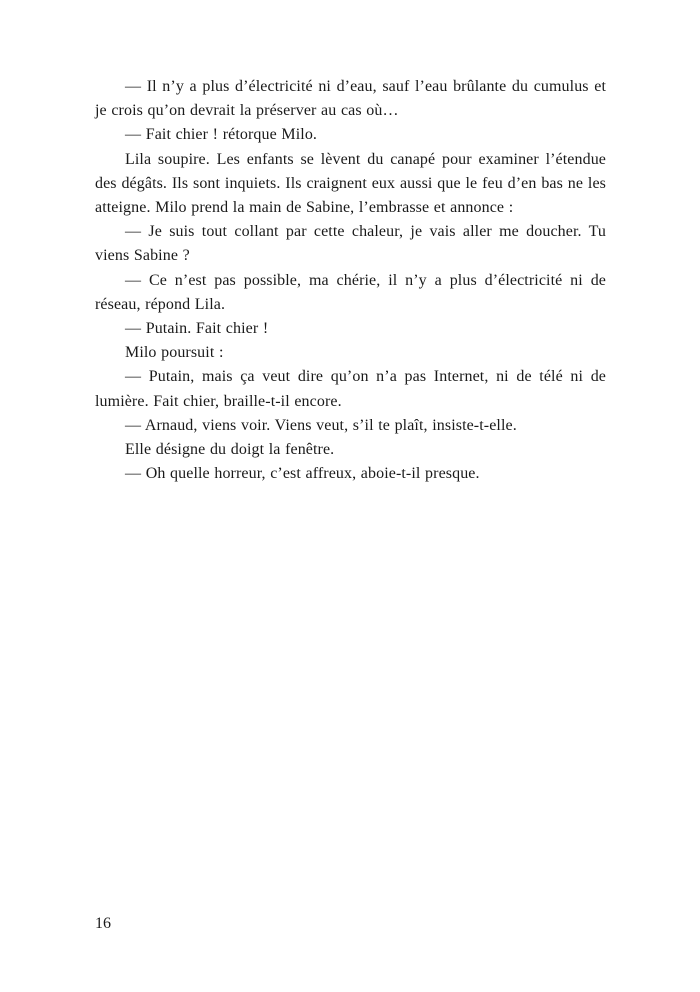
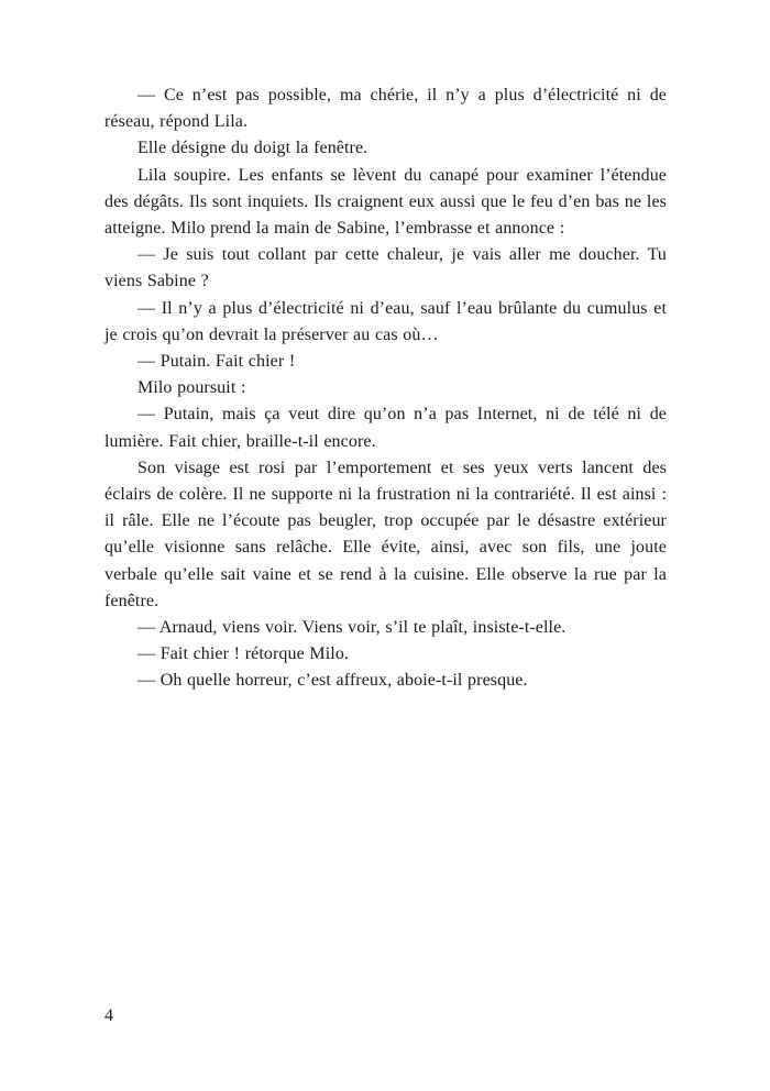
- — Il n’y a plus d’électricité ni d’eau, sauf l’eau brûlante du cumulus et je crois qu’on devrait la préserver au cas où…
+ — Ce n’est pas possible, ma chérie, il n’y a plus d’électricité ni de réseau, répond Lila.
- — Fait chier ! rétorque Milo.
+ Elle désigne du doigt la fenêtre.
  Lila soupire. Les enfants se lèvent du canapé pour examiner l’étendue des dégâts. Ils sont inquiets. Ils craignent eux aussi que le feu d’en bas ne les atteigne. Milo prend la main de Sabine, l’embrasse et annonce :
  — Je suis tout collant par cette chaleur, je vais aller me doucher. Tu viens Sabine ?
- — Ce n’est pas possible, ma chérie, il n’y a plus d’électricité ni de réseau, répond Lila.
+ — Il n’y a plus d’électricité ni d’eau, sauf l’eau brûlante du cumulus et je crois qu’on devrait la préserver au cas où…
  — Putain. Fait chier !
  Milo poursuit :
  — Putain, mais ça veut dire qu’on n’a pas Internet, ni de télé ni de lumière. Fait chier, braille-t-il encore.
+ Son visage est rosi par l’emportement et ses yeux verts lancent des éclairs de colère. Il ne supporte ni la frustration ni la contrariété. Il est ainsi : il râle. Elle ne l’écoute pas beugler, trop occupée par le désastre extérieur qu’elle visionne sans relâche. Elle évite, ainsi, avec son fils, une joute verbale qu’elle sait vaine et se rend à la cuisine. Elle observe la rue par la fenêtre.
- — Arnaud, viens voir. Viens veut, s’il te plaît, insiste-t-elle.
+ — Arnaud, viens voir. Viens voir, s’il te plaît, insiste-t-elle.
- Elle désigne du doigt la fenêtre.
+ — Fait chier ! rétorque Milo.
  — Oh quelle horreur, c’est affreux, aboie-t-il presque.
- 16
+ 4
